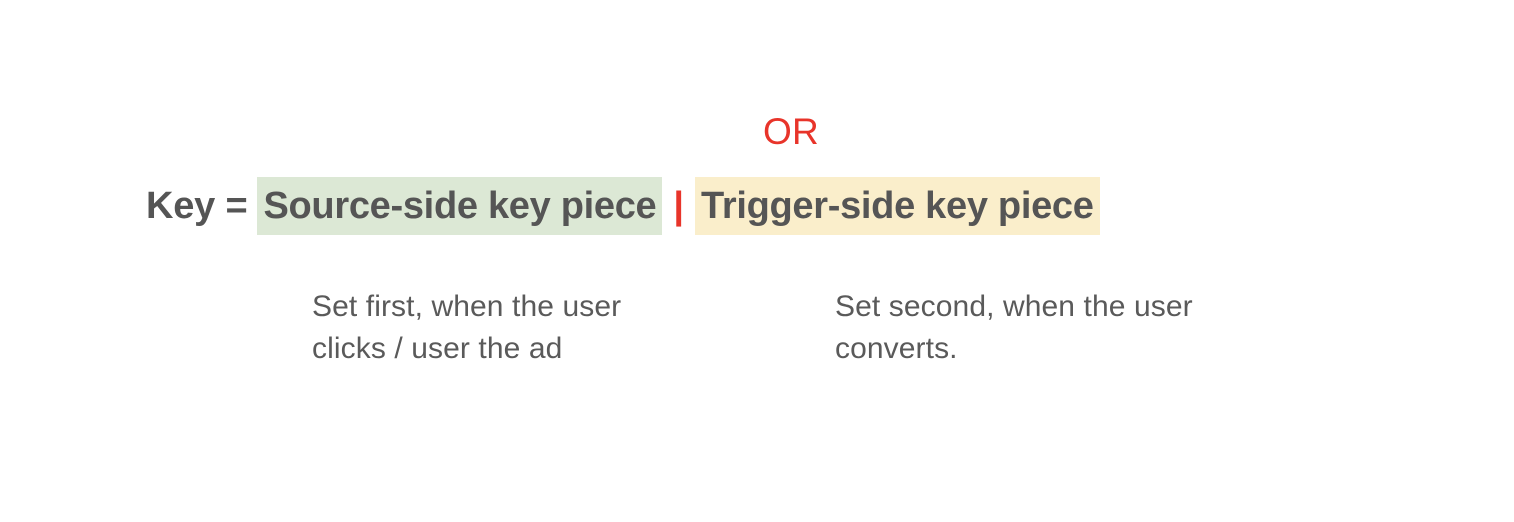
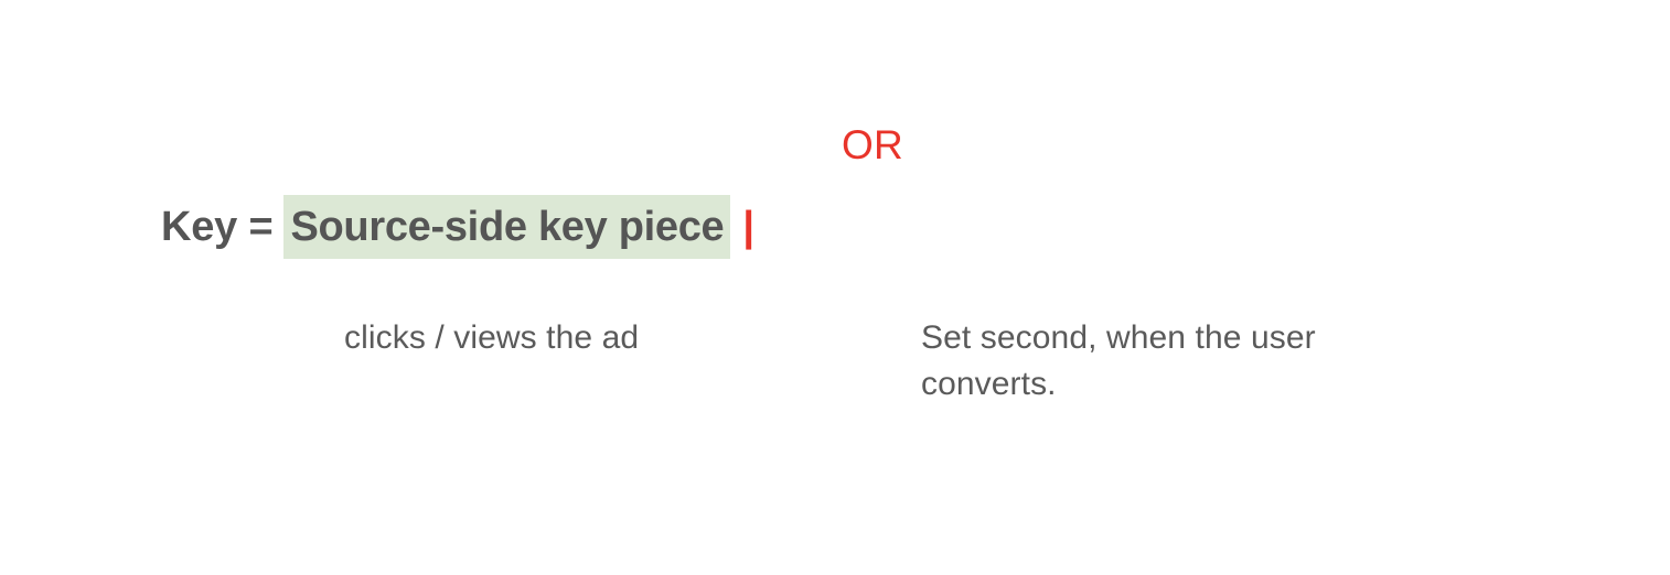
  OR
  Key =
  Source-side key piece
  |
- Trigger-side key piece
- Set first, when the user
- clicks / user the ad
+ clicks / views the ad
  Set second, when the user
  converts.
